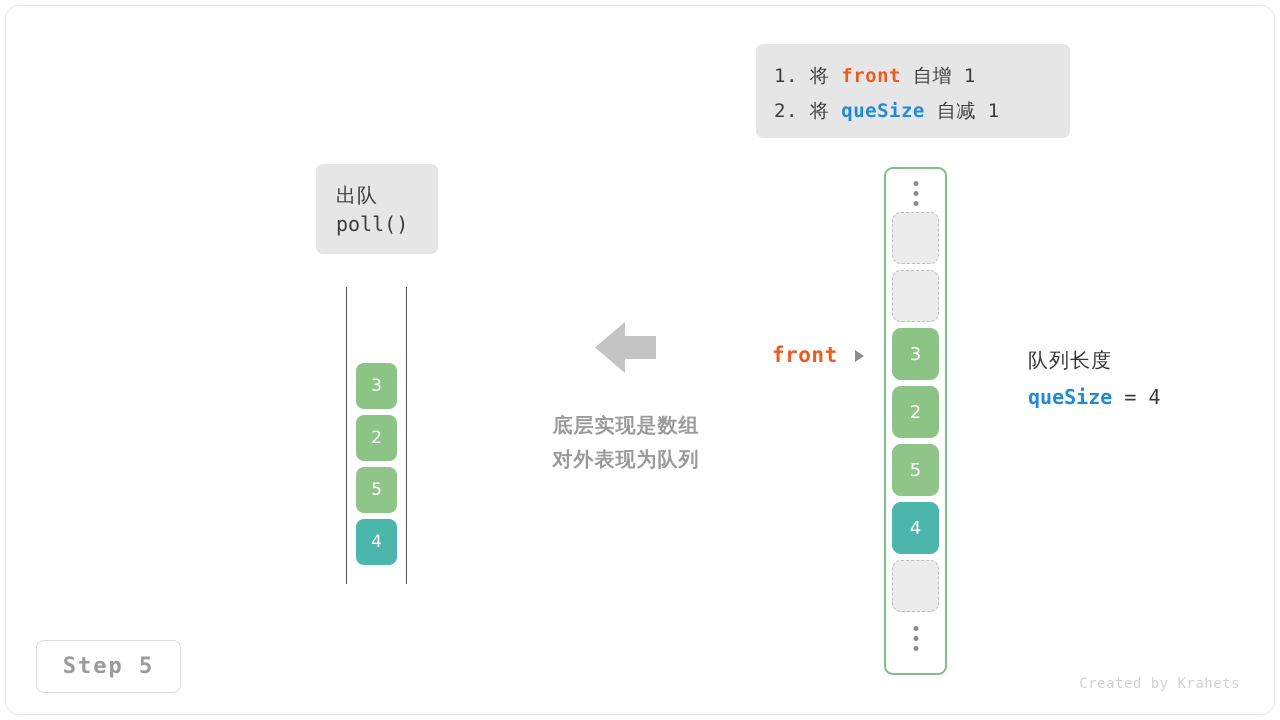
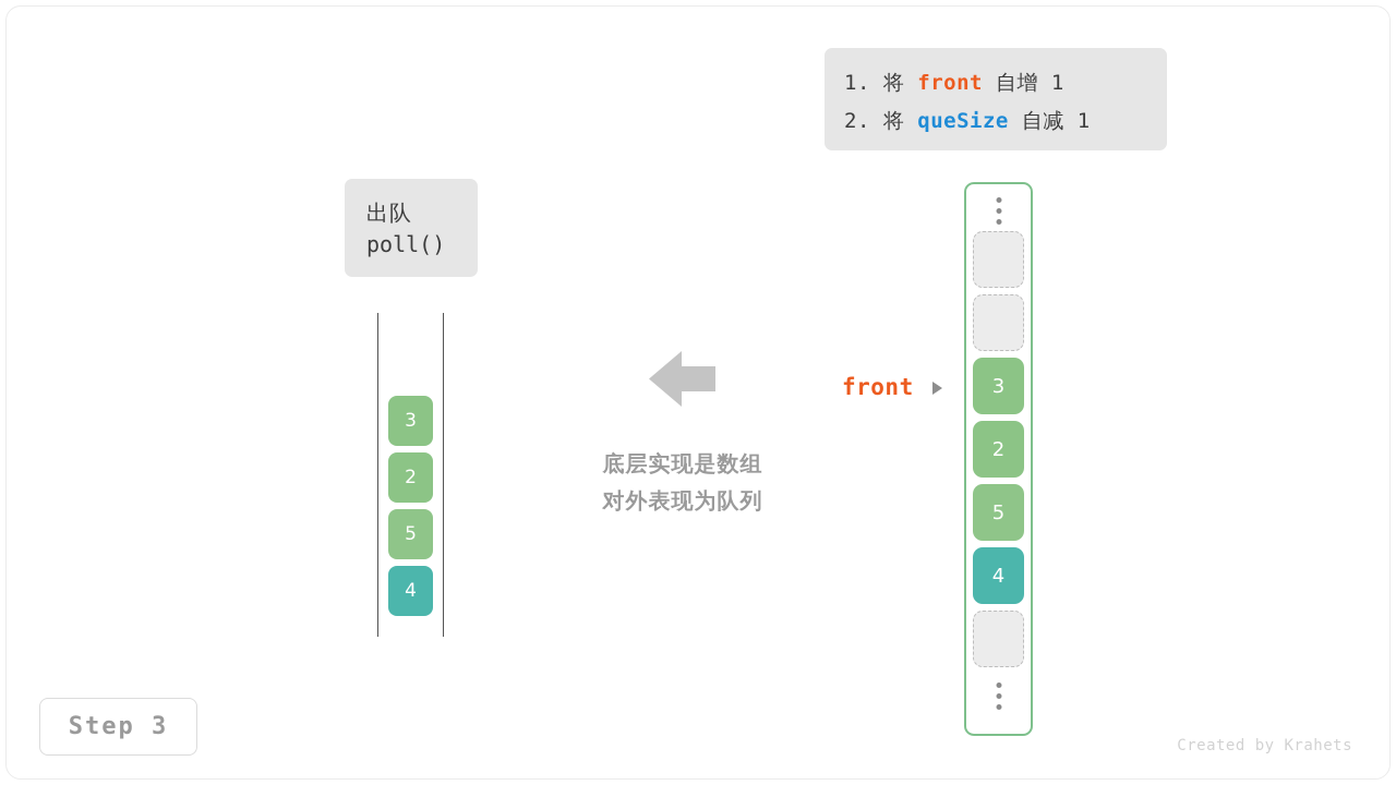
  1. 将 front 自增 1
  2. 将 queSize 自减 1
  出队
  poll()
  3
  2
  5
  4
  底层实现是数组
  对外表现为队列
  front
  3
  2
  5
  4
- 队列长度
- queSize = 4
- Step 5
+ Step 3
  Created by Krahets
